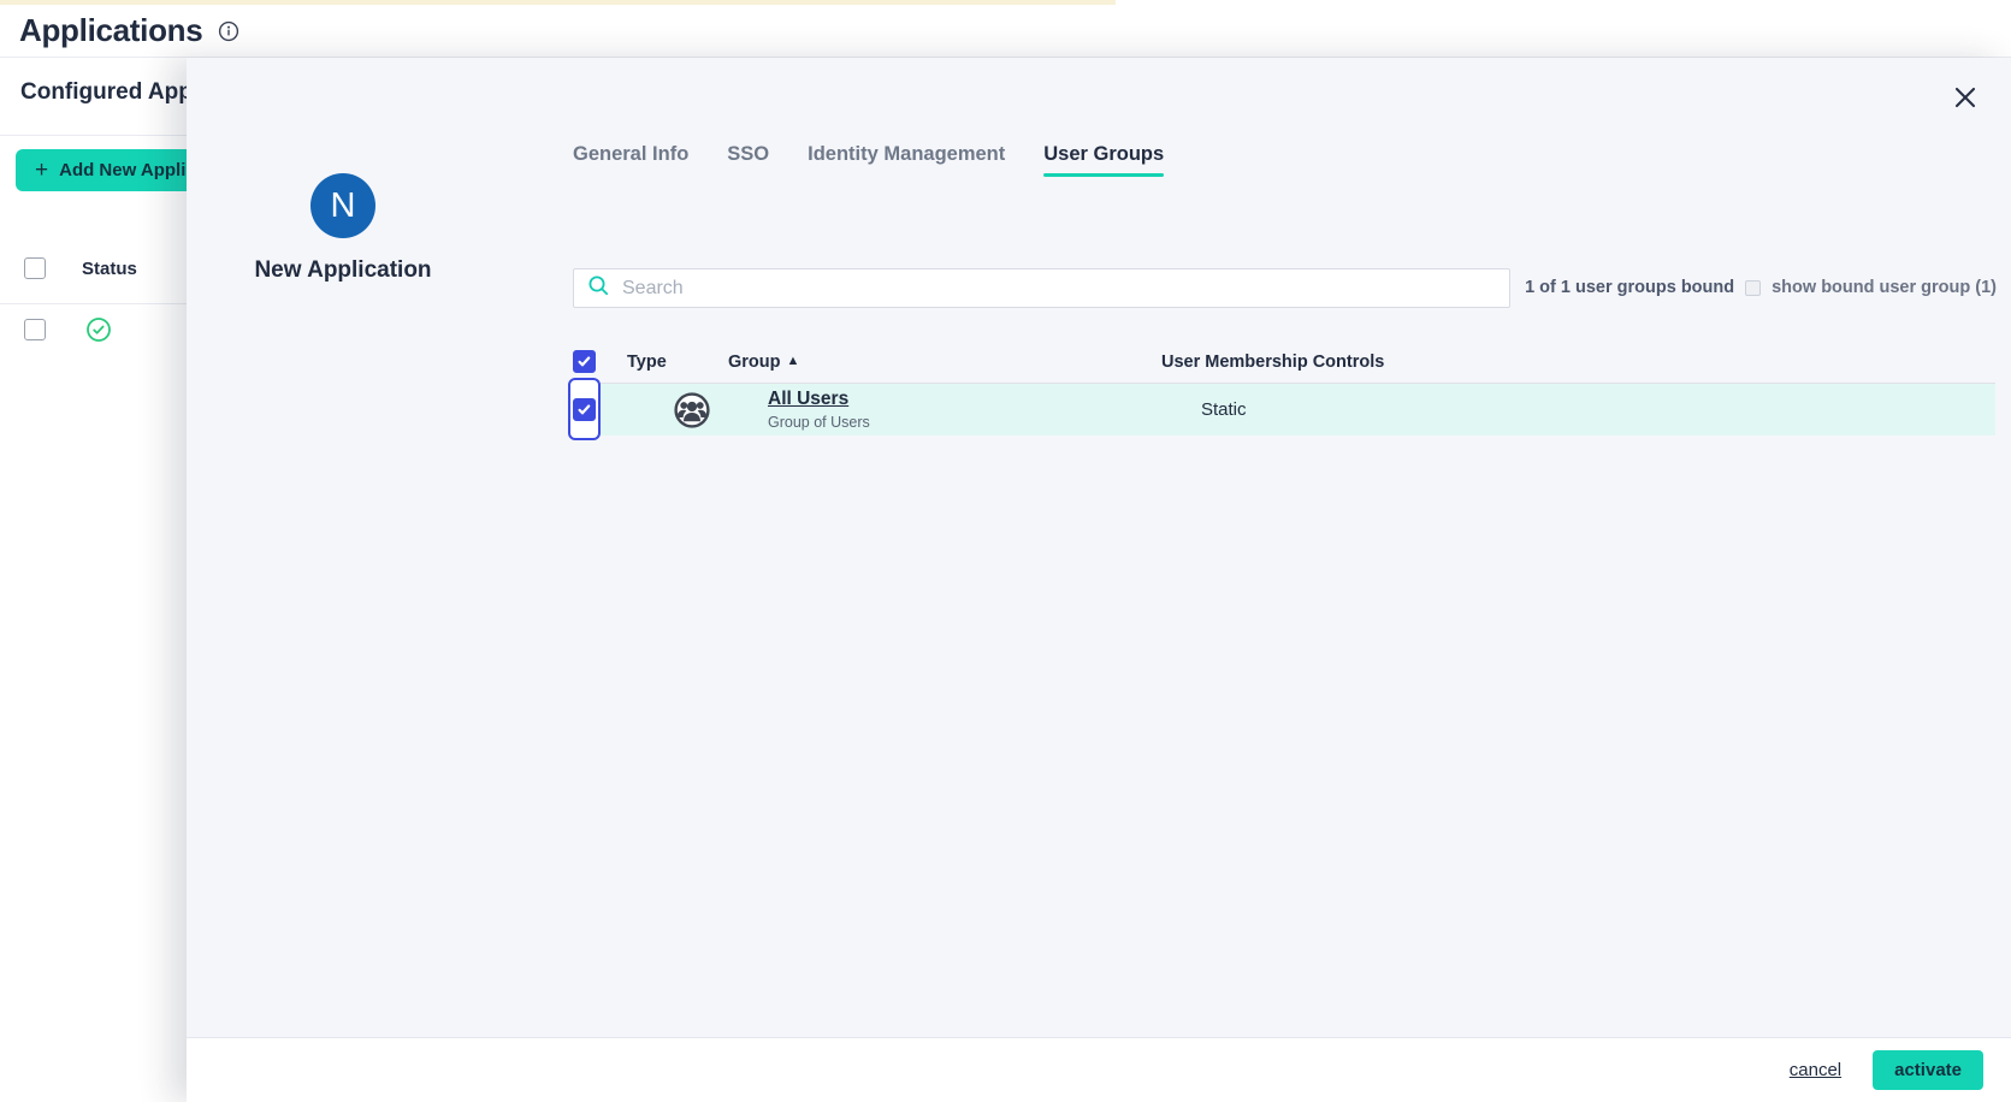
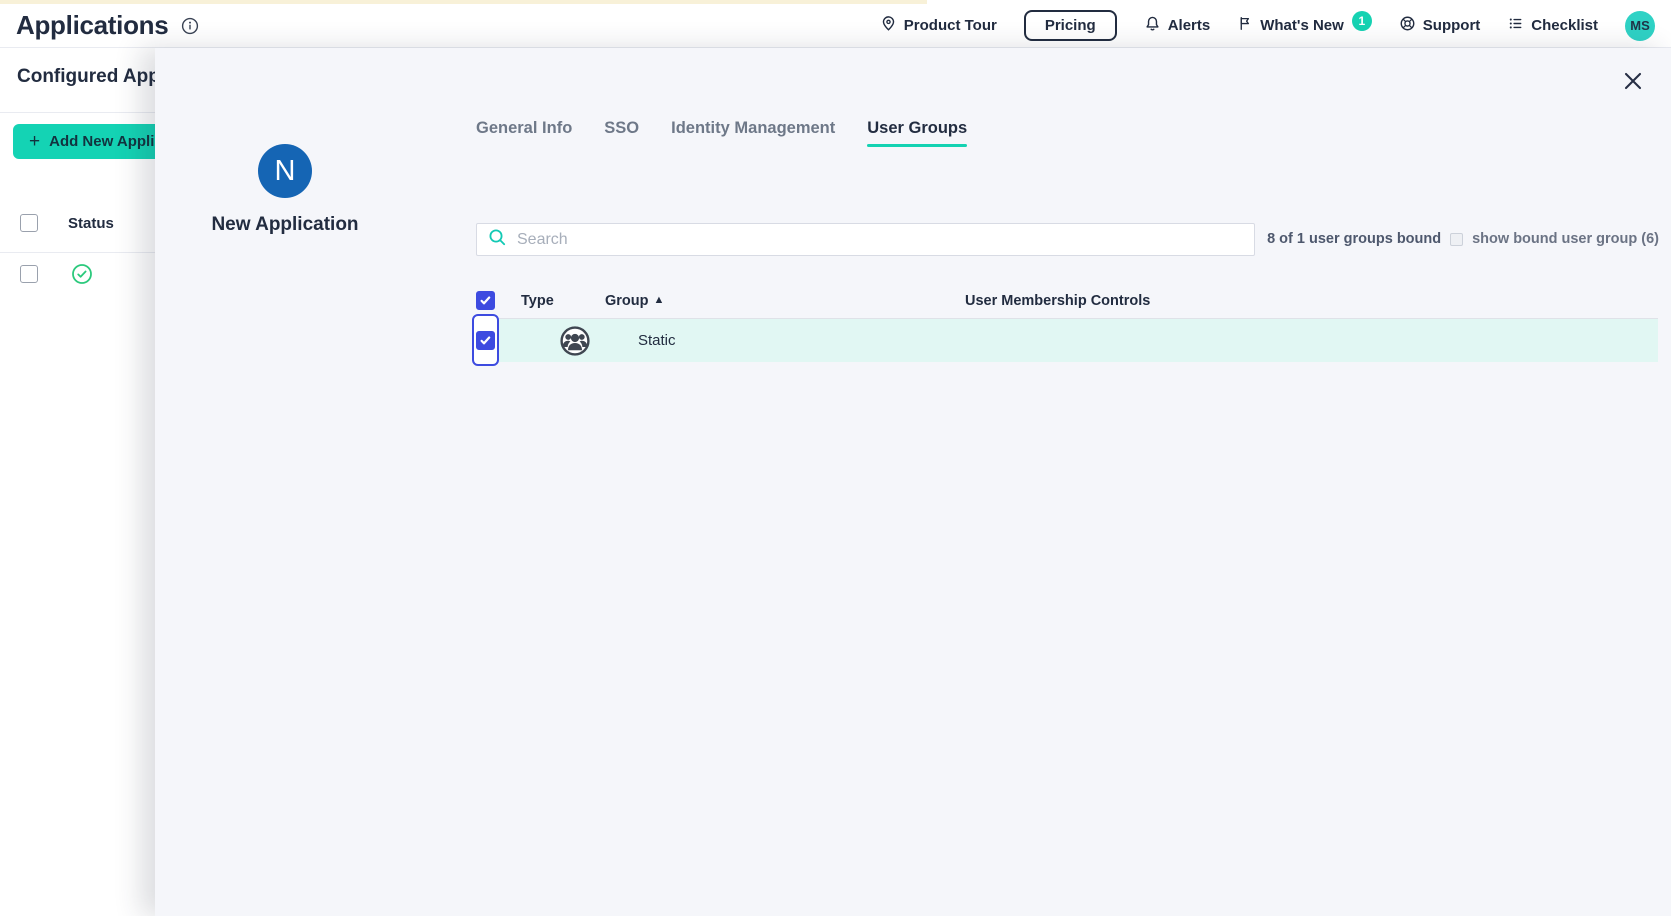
  Applications
+ Product Tour
+ Pricing
+ Alerts
+ What's New
+ 1
+ Support
+ Checklist
+ MS
  +
  Status
  N
  New Application
  General Info
  SSO
  Identity Management
  User Groups
  Search
- 1 of 1 user groups bound
+ 8 of 1 user groups bound
- show bound user group (1)
+ show bound user group (6)
  Type
  Group
  ▲
  User Membership Controls
- All Users
- Group of Users
  Static
- cancel
- activate
